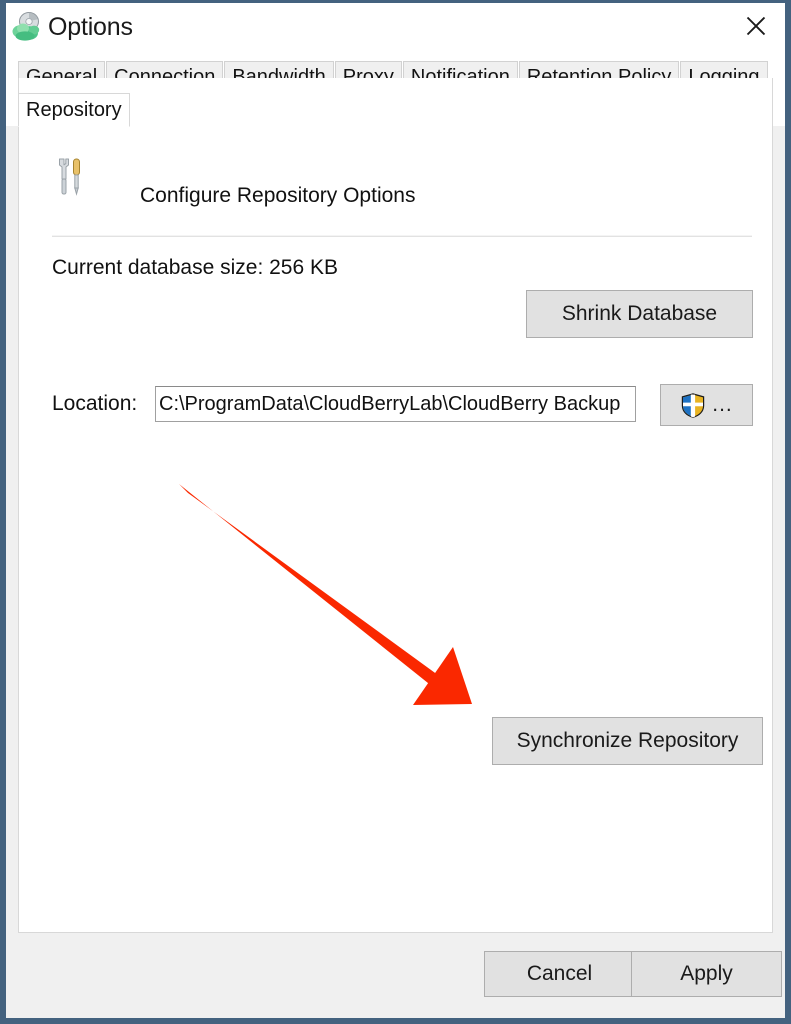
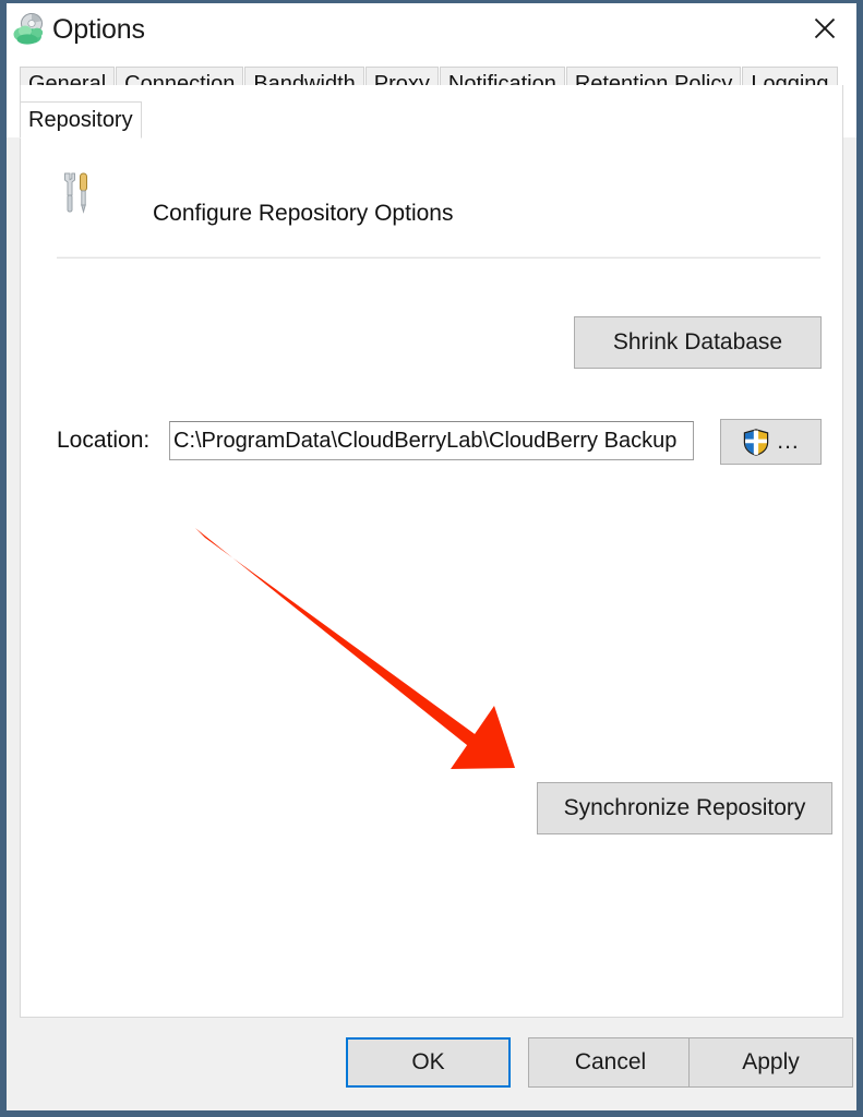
  Options
  General
  Connection
  Bandwidth
  Proxy
  Notification
  Retention Policy
  Logging
  Repository
  Configure Repository Options
- Current database size: 256 KB
  Shrink Database
  Location:
  C:\ProgramData\CloudBerryLab\CloudBerry Backup
  ...
  Synchronize Repository
+ OK
  Cancel
  Apply
